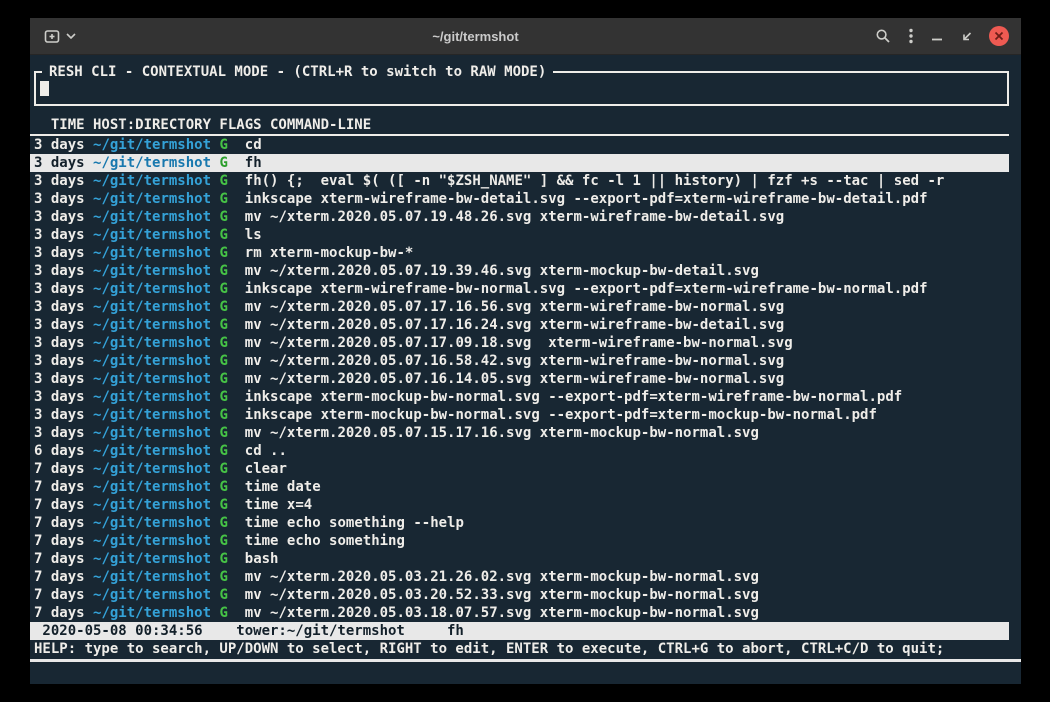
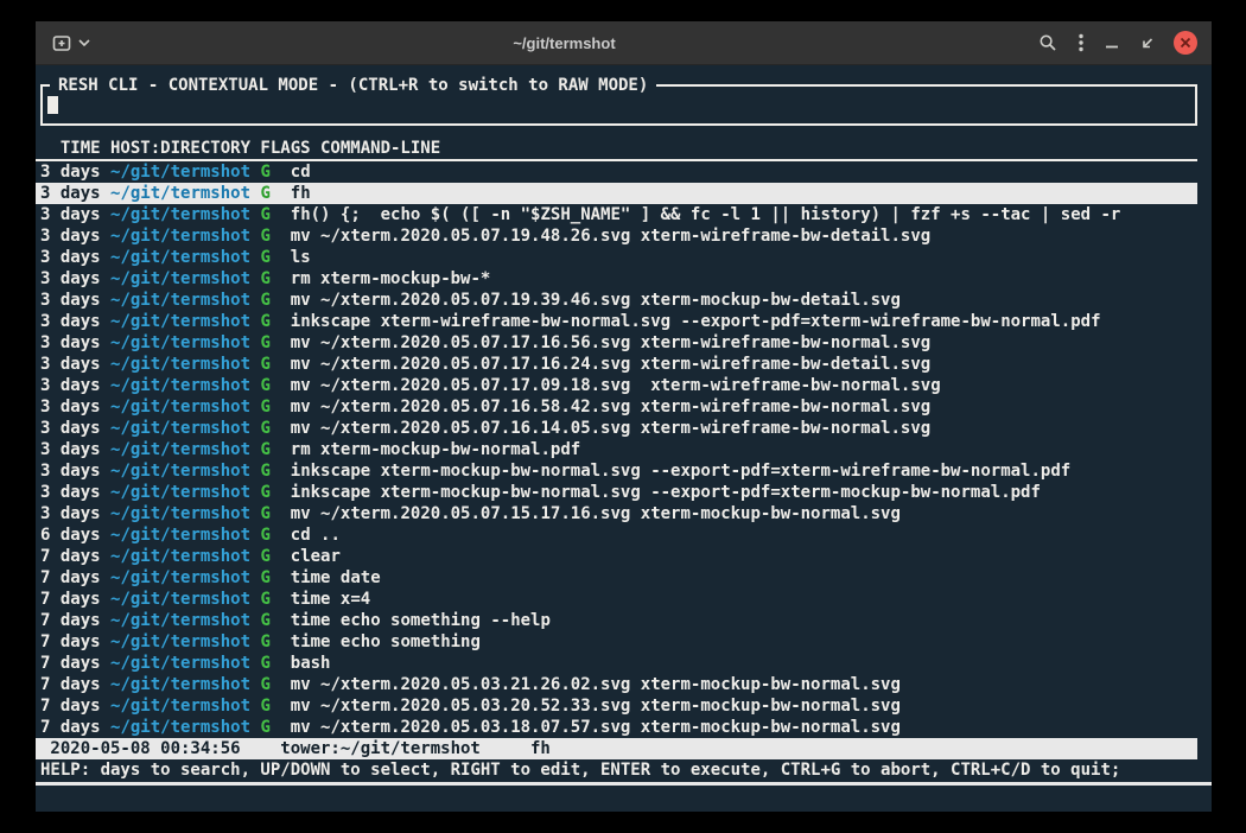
  ~/git/termshot
  RESH CLI - CONTEXTUAL MODE - (CTRL+R to switch to RAW MODE)
  TIME HOST:DIRECTORY FLAGS COMMAND-LINE
  3 days ~/git/termshot G cd
  3 days ~/git/termshot G fh
- 3 days ~/git/termshot G fh() {; eval $( ([ -n "$ZSH_NAME" ] && fc -l 1 || history) | fzf +s --tac | sed -r
+ 3 days ~/git/termshot G fh() {; echo $( ([ -n "$ZSH_NAME" ] && fc -l 1 || history) | fzf +s --tac | sed -r
- 3 days ~/git/termshot G inkscape xterm-wireframe-bw-detail.svg --export-pdf=xterm-wireframe-bw-detail.pdf
  3 days ~/git/termshot G mv ~/xterm.2020.05.07.19.48.26.svg xterm-wireframe-bw-detail.svg
  3 days ~/git/termshot G ls
  3 days ~/git/termshot G rm xterm-mockup-bw-*
  3 days ~/git/termshot G mv ~/xterm.2020.05.07.19.39.46.svg xterm-mockup-bw-detail.svg
  3 days ~/git/termshot G inkscape xterm-wireframe-bw-normal.svg --export-pdf=xterm-wireframe-bw-normal.pdf
  3 days ~/git/termshot G mv ~/xterm.2020.05.07.17.16.56.svg xterm-wireframe-bw-normal.svg
  3 days ~/git/termshot G mv ~/xterm.2020.05.07.17.16.24.svg xterm-wireframe-bw-detail.svg
  3 days ~/git/termshot G mv ~/xterm.2020.05.07.17.09.18.svg xterm-wireframe-bw-normal.svg
  3 days ~/git/termshot G mv ~/xterm.2020.05.07.16.58.42.svg xterm-wireframe-bw-normal.svg
  3 days ~/git/termshot G mv ~/xterm.2020.05.07.16.14.05.svg xterm-wireframe-bw-normal.svg
+ 3 days ~/git/termshot G rm xterm-mockup-bw-normal.pdf
  3 days ~/git/termshot G inkscape xterm-mockup-bw-normal.svg --export-pdf=xterm-wireframe-bw-normal.pdf
  3 days ~/git/termshot G inkscape xterm-mockup-bw-normal.svg --export-pdf=xterm-mockup-bw-normal.pdf
  3 days ~/git/termshot G mv ~/xterm.2020.05.07.15.17.16.svg xterm-mockup-bw-normal.svg
  6 days ~/git/termshot G cd ..
  7 days ~/git/termshot G clear
  7 days ~/git/termshot G time date
  7 days ~/git/termshot G time x=4
  7 days ~/git/termshot G time echo something --help
  7 days ~/git/termshot G time echo something
  7 days ~/git/termshot G bash
  7 days ~/git/termshot G mv ~/xterm.2020.05.03.21.26.02.svg xterm-mockup-bw-normal.svg
  7 days ~/git/termshot G mv ~/xterm.2020.05.03.20.52.33.svg xterm-mockup-bw-normal.svg
  7 days ~/git/termshot G mv ~/xterm.2020.05.03.18.07.57.svg xterm-mockup-bw-normal.svg
  2020-05-08 00:34:56 tower:~/git/termshot fh
- HELP: type to search, UP/DOWN to select, RIGHT to edit, ENTER to execute, CTRL+G to abort, CTRL+C/D to quit;
+ HELP: days to search, UP/DOWN to select, RIGHT to edit, ENTER to execute, CTRL+G to abort, CTRL+C/D to quit;
